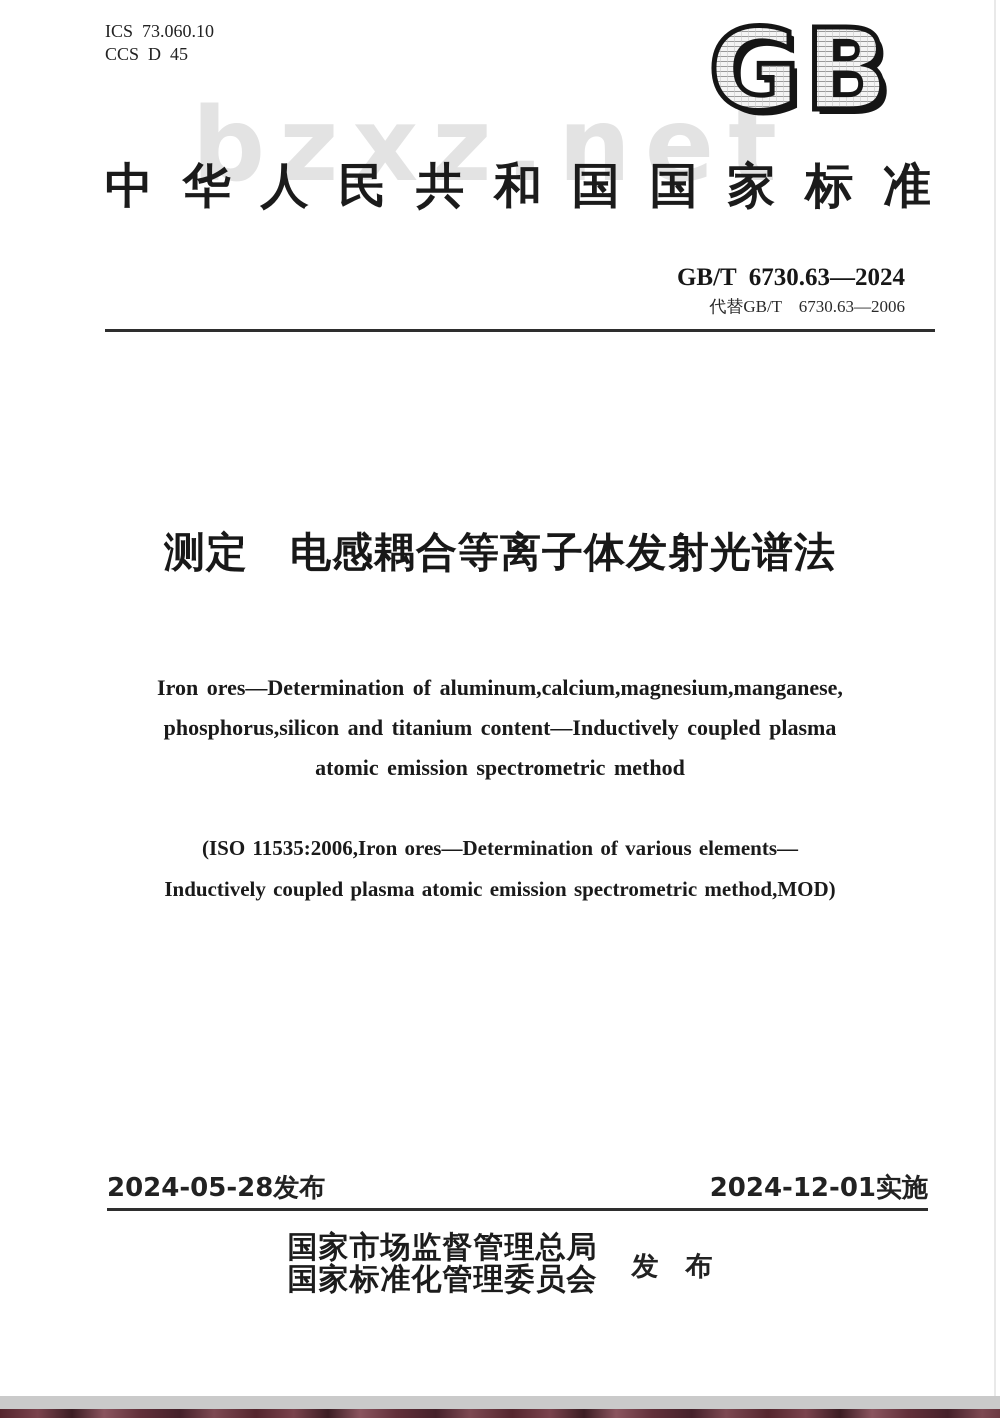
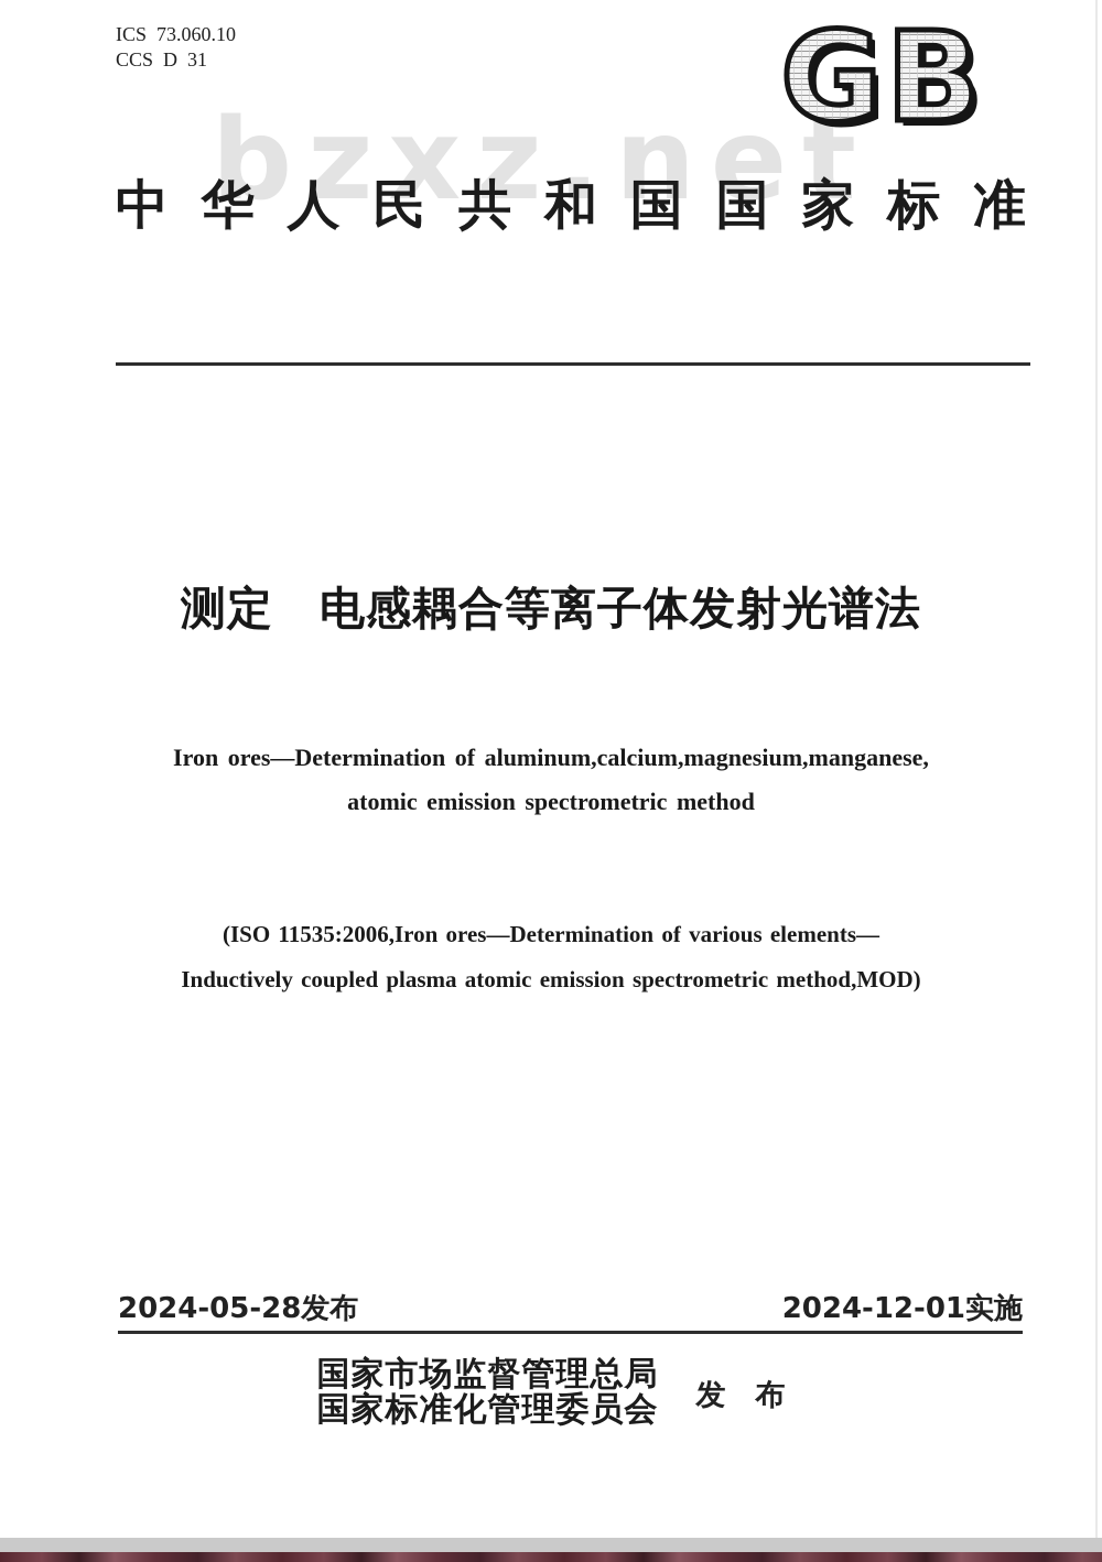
  bzxz.net
  ICS 73.060.10
- CCS D 45
+ CCS D 31
  GB
  中华人民共和国国家标准
- GB/T 6730.63—2024
- 代替GB/T 6730.63—2006
  测定 电感耦合等离子体发射光谱法
  Iron ores—Determination of aluminum,calcium,magnesium,manganese,
- phosphorus,silicon and titanium content—Inductively coupled plasma
  atomic emission spectrometric method
  (ISO 11535:2006,Iron ores—Determination of various elements—
  Inductively coupled plasma atomic emission spectrometric method,MOD)
  2024-05-28发布
  2024-12-01实施
  国家市场监督管理总局
  国家标准化管理委员会
  发 布
